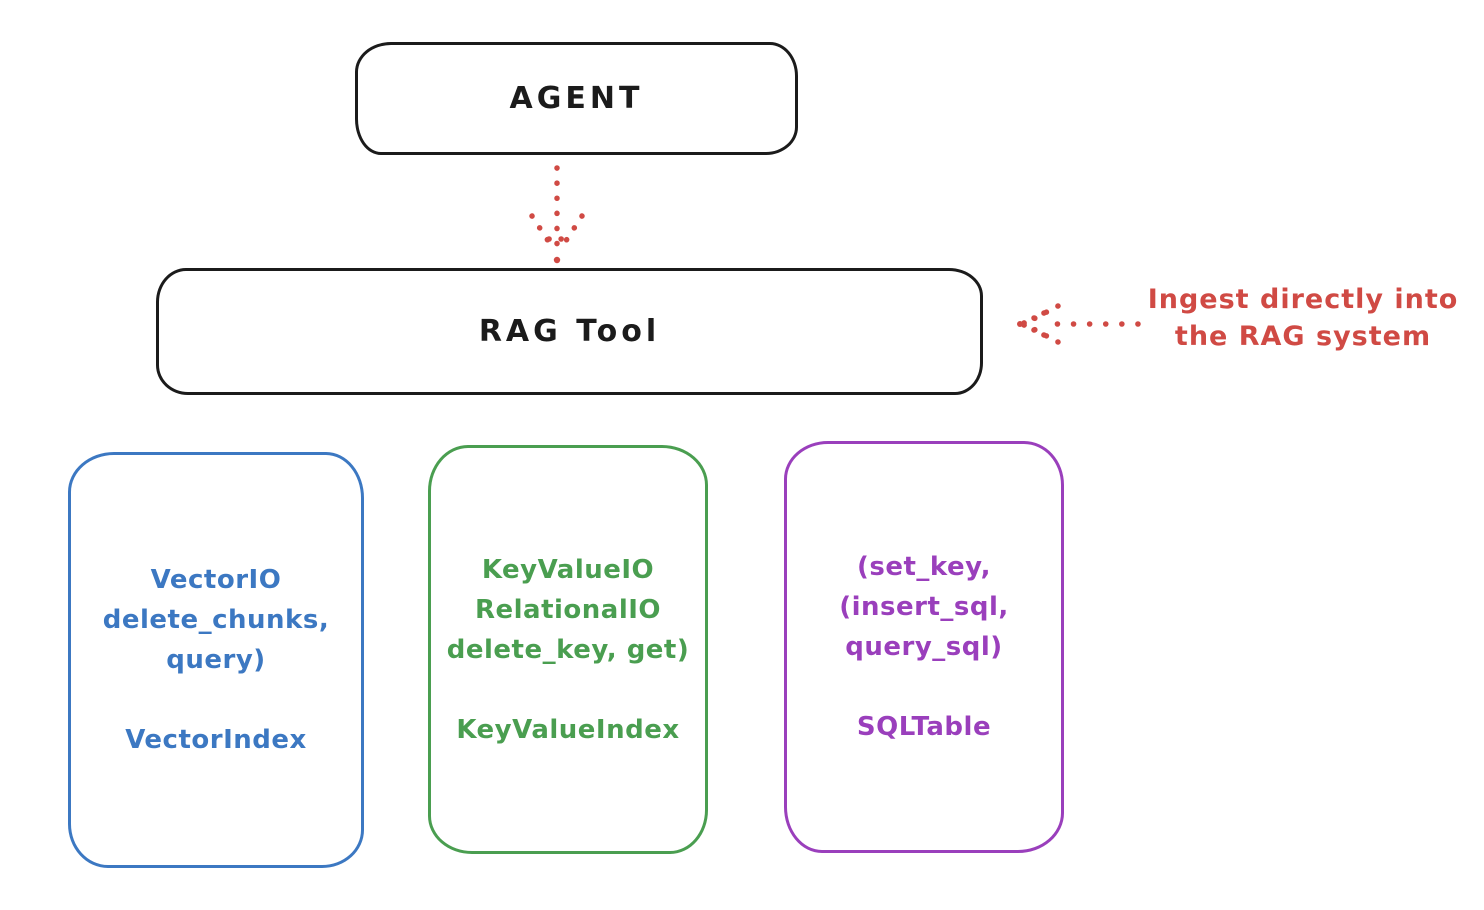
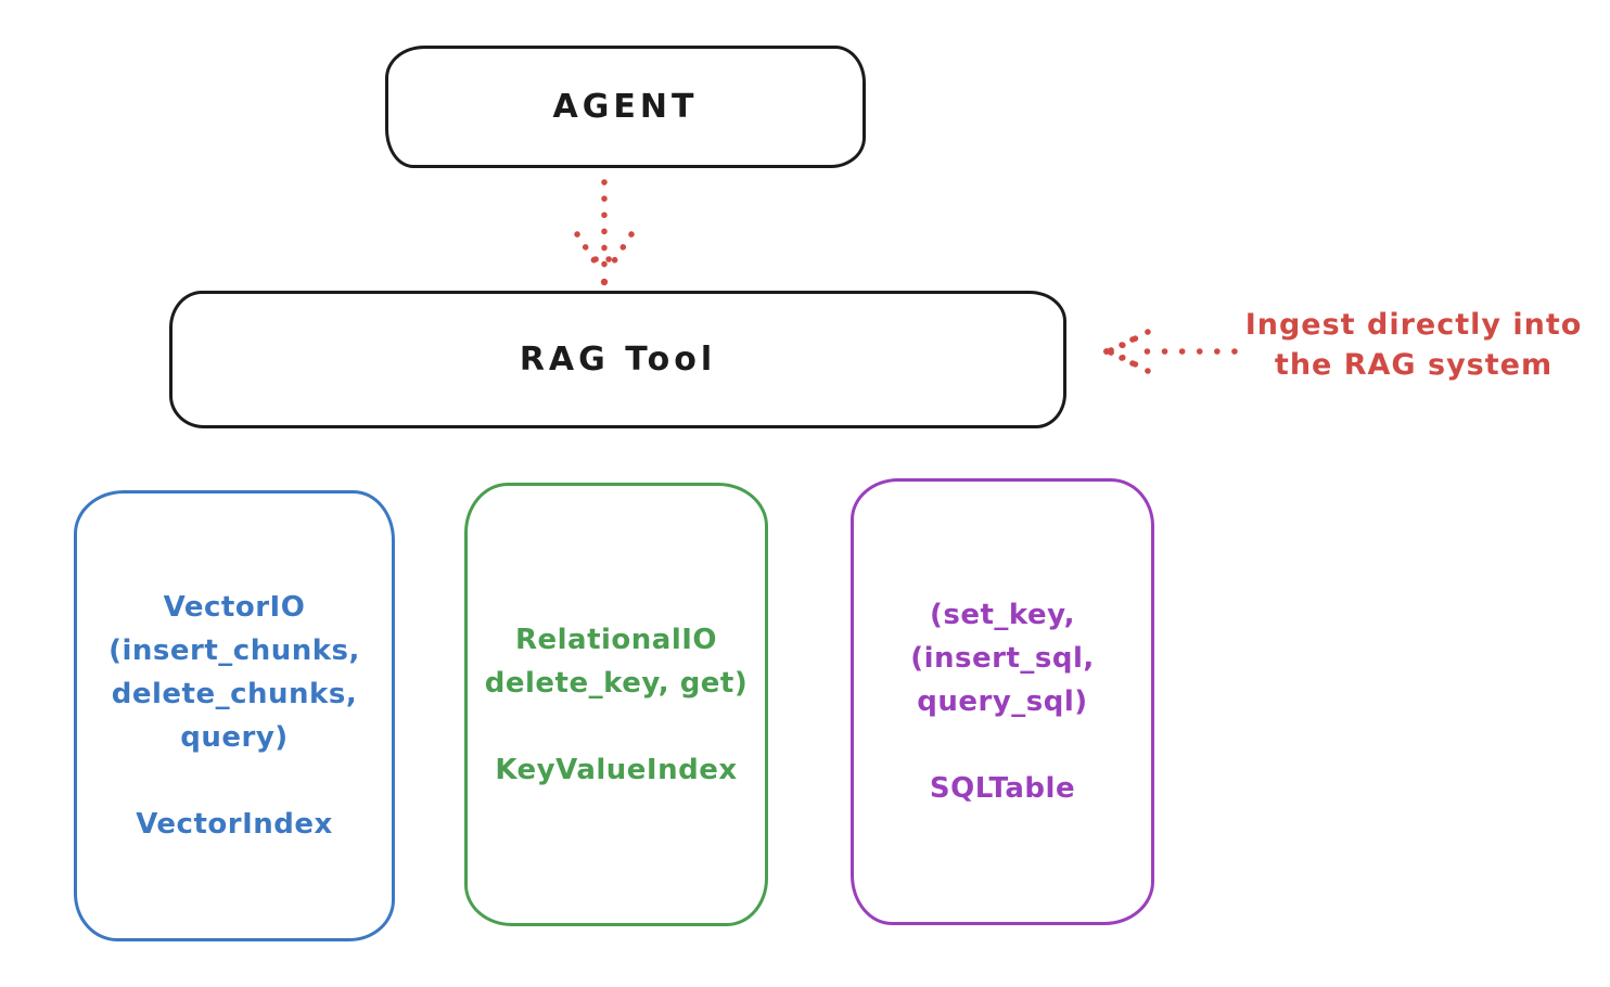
  AGENT
  RAG Tool
  Ingest directly into
  the RAG system
  VectorIO
+ (insert_chunks,
  delete_chunks,
  query)
  VectorIndex
- KeyValueIO
  RelationalIO
  delete_key, get)
  KeyValueIndex
  (set_key,
  (insert_sql,
  query_sql)
  SQLTable
